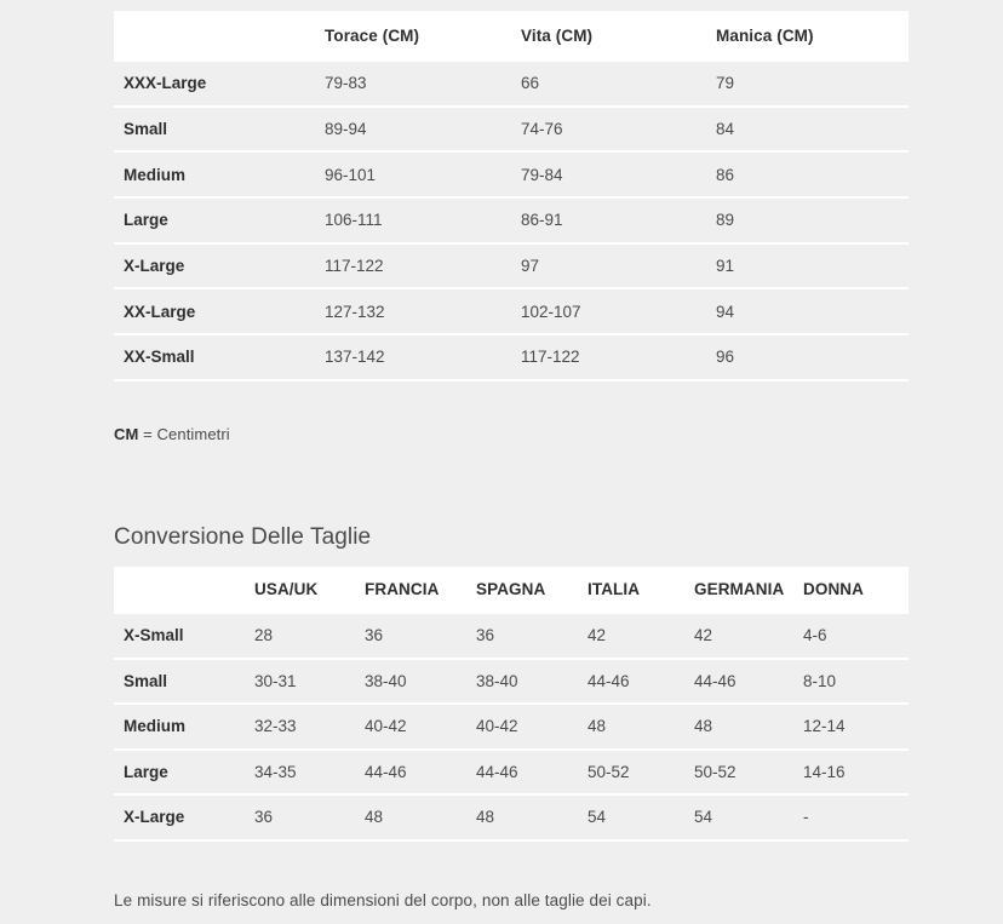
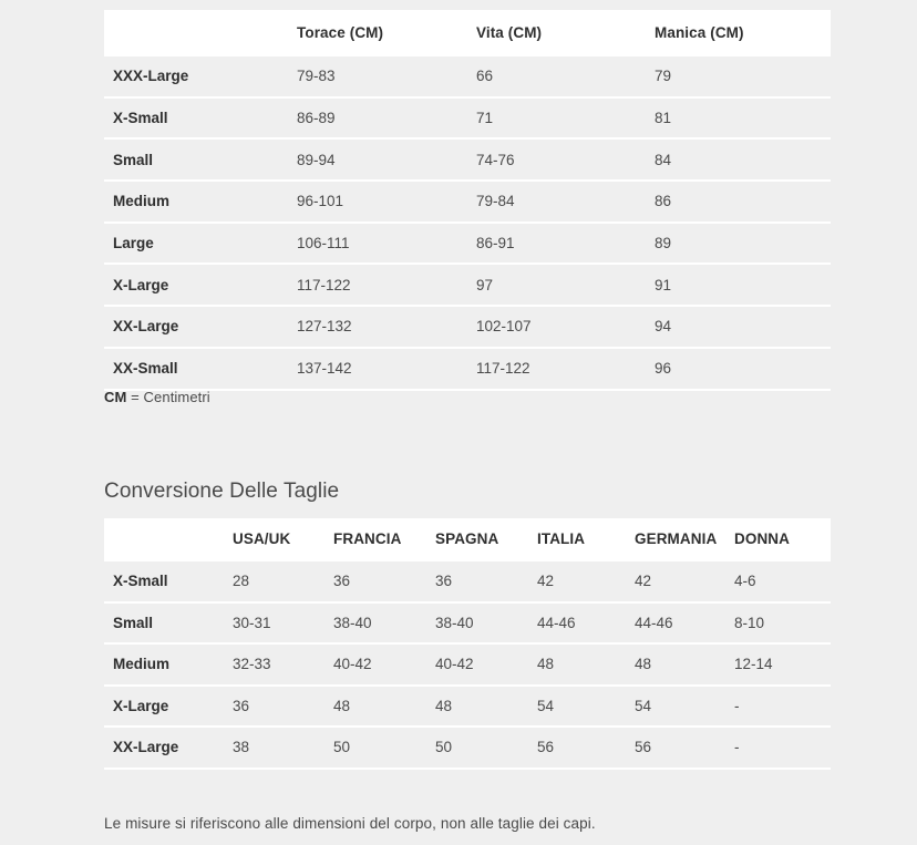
  	Torace (CM)	Vita (CM)	Manica (CM)
  XXX-Large	79-83	66	79
+ X-Small	86-89	71	81
  Small	89-94	74-76	84
  Medium	96-101	79-84	86
  Large	106-111	86-91	89
  X-Large	117-122	97	91
  XX-Large	127-132	102-107	94
  XX-Small	137-142	117-122	96
  CM = Centimetri
  Conversione Delle Taglie
  	USA/UK	FRANCIA	SPAGNA	ITALIA	GERMANIA	DONNA
  X-Small	28	36	36	42	42	4-6
  Small	30-31	38-40	38-40	44-46	44-46	8-10
  Medium	32-33	40-42	40-42	48	48	12-14
- Large	34-35	44-46	44-46	50-52	50-52	14-16
  X-Large	36	48	48	54	54	-
+ XX-Large	38	50	50	56	56	-
  Le misure si riferiscono alle dimensioni del corpo, non alle taglie dei capi.
